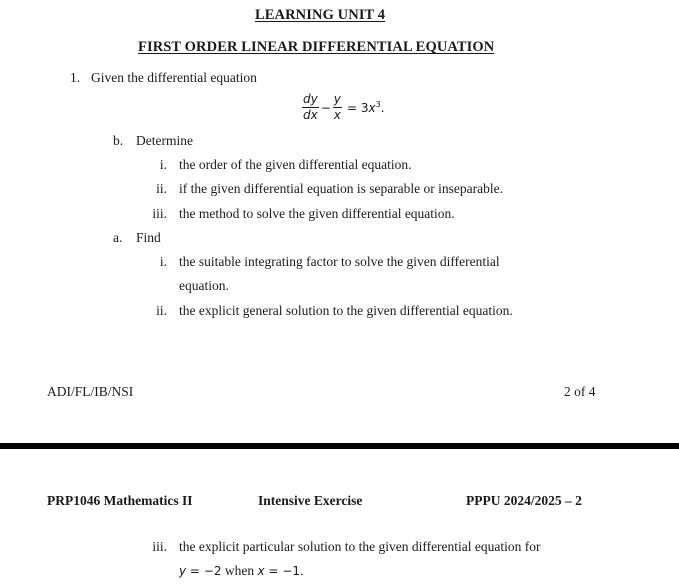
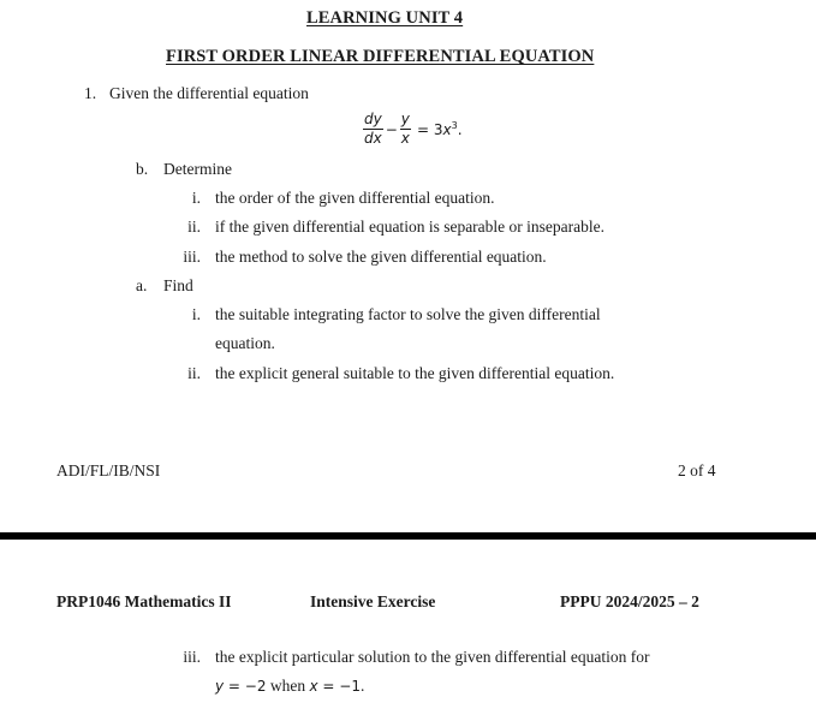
  LEARNING UNIT 4
  FIRST ORDER LINEAR DIFFERENTIAL EQUATION
  1.
  Given the differential equation
  dy
  dx
  −
  y
  x
  = 3x3.
  b.
  Determine
  i.
  the order of the given differential equation.
  ii.
  if the given differential equation is separable or inseparable.
  iii.
  the method to solve the given differential equation.
  a.
  Find
  i.
  the suitable integrating factor to solve the given differential
  equation.
  ii.
- the explicit general solution to the given differential equation.
+ the explicit general suitable to the given differential equation.
  ADI/FL/IB/NSI
  2 of 4
  PRP1046 Mathematics II
  Intensive Exercise
  PPPU 2024/2025 – 2
  iii.
  the explicit particular solution to the given differential equation for
  y = −2 when x = −1.
